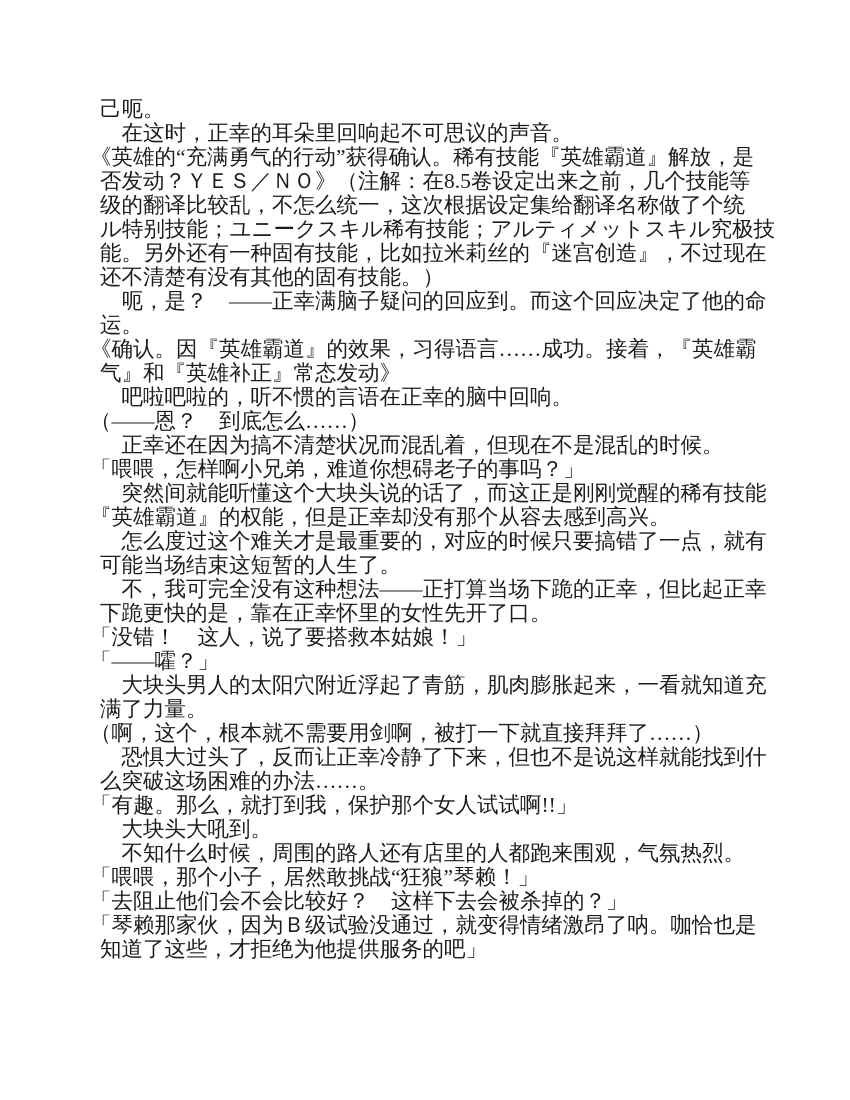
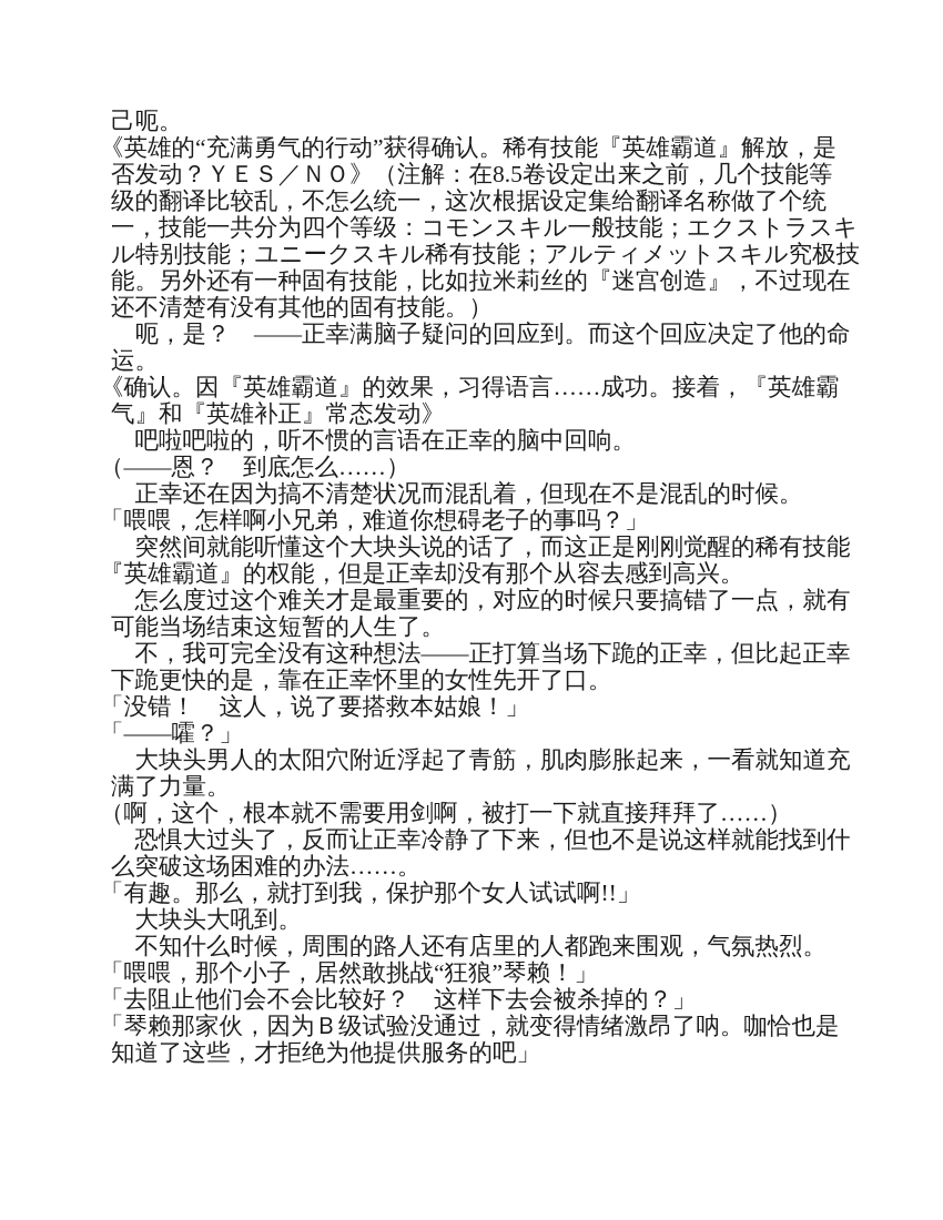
  己呃。
- 在这时，正幸的耳朵里回响起不可思议的声音。
  《英雄的“充满勇气的行动”获得确认。稀有技能『英雄霸道』解放，是
  否发动？ＹＥＳ／ＮＯ》（注解：在8.5卷设定出来之前，几个技能等
  级的翻译比较乱，不怎么统一，这次根据设定集给翻译名称做了个统
+ 一，技能一共分为四个等级：コモンスキル一般技能；エクストラスキ
  ル特别技能；ユニークスキル稀有技能；アルティメットスキル究极技
  能。另外还有一种固有技能，比如拉米莉丝的『迷宫创造』，不过现在
  还不清楚有没有其他的固有技能。）
  呃，是？ ——正幸满脑子疑问的回应到。而这个回应决定了他的命
  运。
  《确认。因『英雄霸道』的效果，习得语言……成功。接着，『英雄霸
  气』和『英雄补正』常态发动》
  吧啦吧啦的，听不惯的言语在正幸的脑中回响。
  （——恩？ 到底怎么……）
  正幸还在因为搞不清楚状况而混乱着，但现在不是混乱的时候。
  「喂喂，怎样啊小兄弟，难道你想碍老子的事吗？」
  突然间就能听懂这个大块头说的话了，而这正是刚刚觉醒的稀有技能
  『英雄霸道』的权能，但是正幸却没有那个从容去感到高兴。
  怎么度过这个难关才是最重要的，对应的时候只要搞错了一点，就有
  可能当场结束这短暂的人生了。
  不，我可完全没有这种想法——正打算当场下跪的正幸，但比起正幸
  下跪更快的是，靠在正幸怀里的女性先开了口。
  「没错！ 这人，说了要搭救本姑娘！」
  「——嚯？」
  大块头男人的太阳穴附近浮起了青筋，肌肉膨胀起来，一看就知道充
  满了力量。
  （啊，这个，根本就不需要用剑啊，被打一下就直接拜拜了……）
  恐惧大过头了，反而让正幸冷静了下来，但也不是说这样就能找到什
  么突破这场困难的办法……。
  「有趣。那么，就打到我，保护那个女人试试啊!!」
  大块头大吼到。
  不知什么时候，周围的路人还有店里的人都跑来围观，气氛热烈。
  「喂喂，那个小子，居然敢挑战“狂狼”琴赖！」
  「去阻止他们会不会比较好？ 这样下去会被杀掉的？」
  「琴赖那家伙，因为Ｂ级试验没通过，就变得情绪激昂了呐。咖恰也是
  知道了这些，才拒绝为他提供服务的吧」
